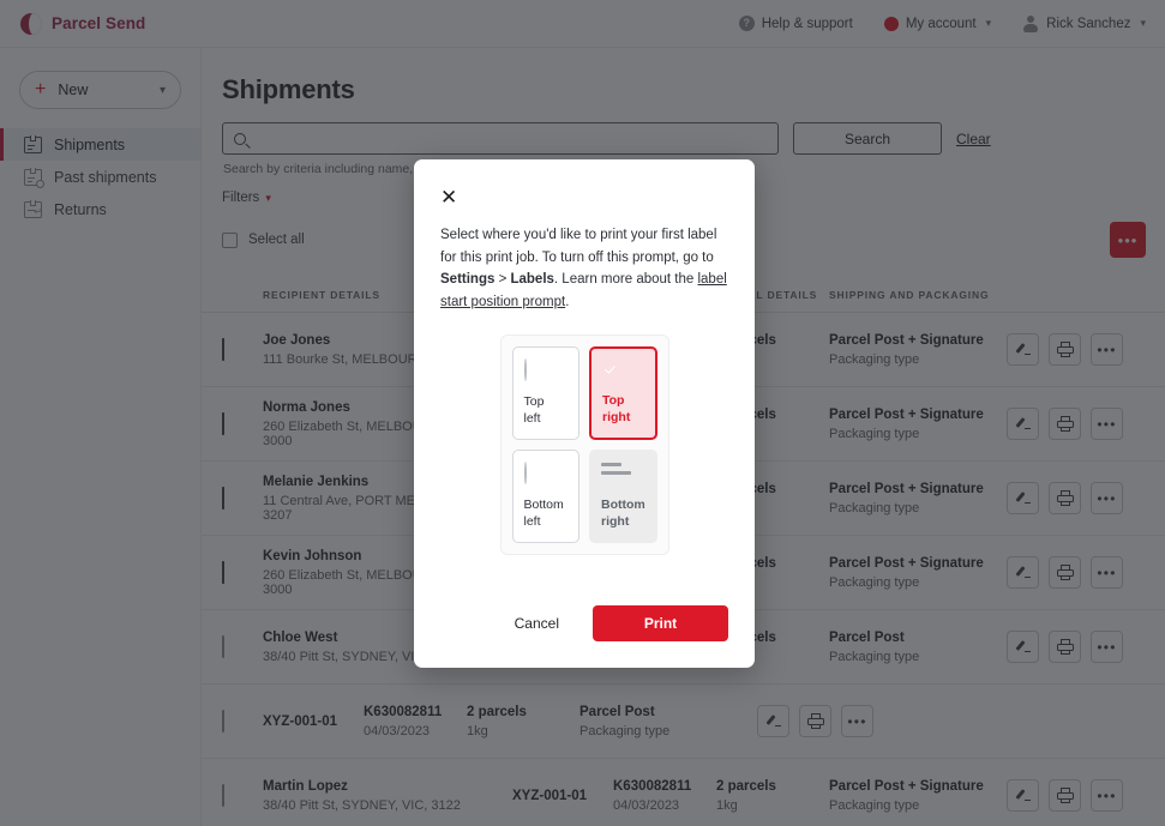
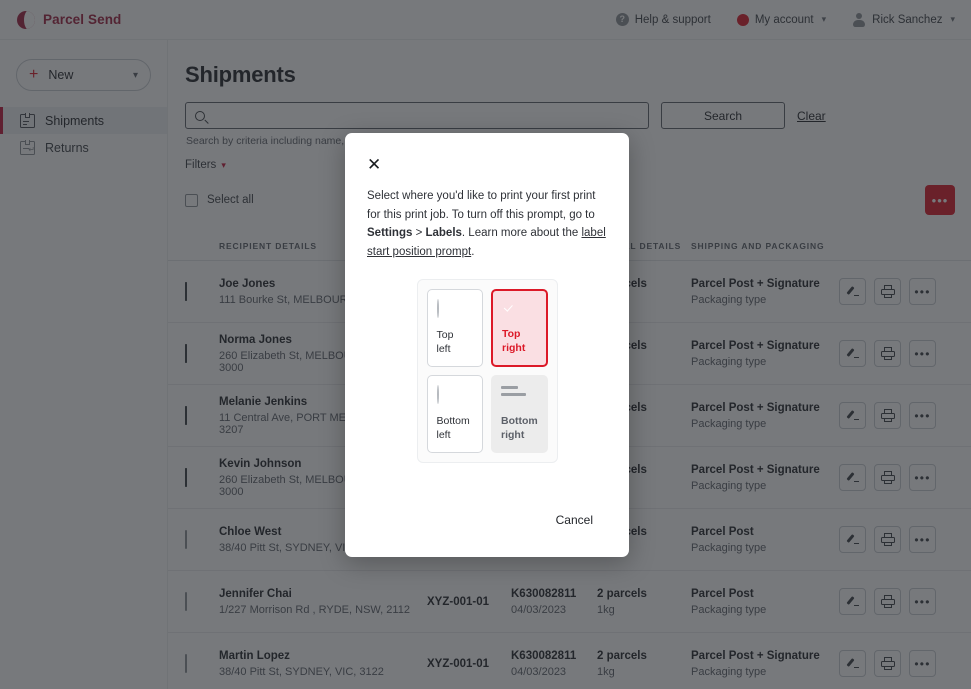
  Parcel Send
  ?
  Help & support
  My account
  ▾
  Rick Sanchez
  ▾
  +
  New
  ▾
  Shipments
- Past shipments
  ↵
  Returns
  Shipments
  Search
  Clear
  Search by criteria including name,
  Filters
  ▾
  Select all
  •••
  RECIPIENT DETAILS
  SHIPPING AND PACKAGING
  Joe Jones
  Parcel Post + Signature
  Packaging type
  •••
  Norma Jones
  260 Elizabeth St, MELBO 3000
  Parcel Post + Signature
  Packaging type
  •••
  Melanie Jenkins
  Parcel Post + Signature
  Packaging type
  •••
  Kevin Johnson
  260 Elizabeth St, MELBO 3000
  Parcel Post + Signature
  Packaging type
  •••
  Chloe West
  38/40 Pitt St, SYDNEY, VI
  Parcel Post
  Packaging type
  •••
+ Jennifer Chai
+ 1/227 Morrison Rd , RYDE, NSW, 2112
  XYZ-001-01
  K630082811
  04/03/2023
  2 parcels
  1kg
  Parcel Post
  Packaging type
  •••
  Martin Lopez
  38/40 Pitt St, SYDNEY, VIC, 3122
  XYZ-001-01
  K630082811
  04/03/2023
  2 parcels
  1kg
  Parcel Post + Signature
  Packaging type
  •••
  ✕
- Select where you'd like to print your first label for this print job. To turn off this prompt, go to Settings > Labels. Learn more about the label start position prompt.
+ Select where you'd like to print your first print for this print job. To turn off this prompt, go to Settings > Labels. Learn more about the label start position prompt.
  Top
  left
  Top
  right
  Bottom
  left
  Bottom
  right
  Cancel
- Print
